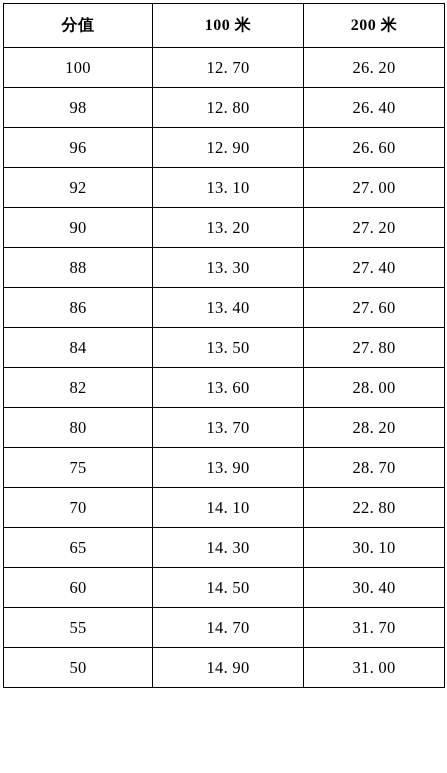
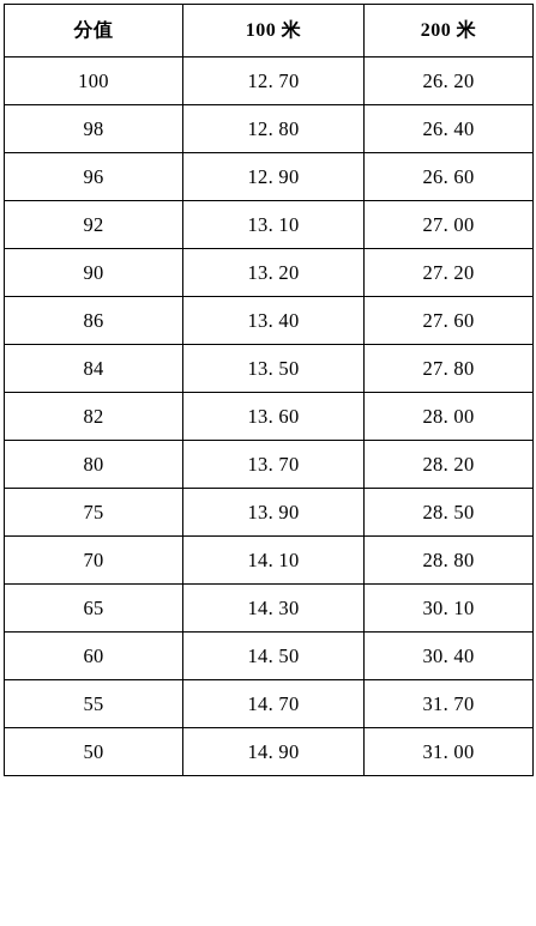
  分值	100 米	200 米
  100	12. 70	26. 20
  98	12. 80	26. 40
  96	12. 90	26. 60
  92	13. 10	27. 00
  90	13. 20	27. 20
- 88	13. 30	27. 40
  86	13. 40	27. 60
  84	13. 50	27. 80
  82	13. 60	28. 00
  80	13. 70	28. 20
- 75	13. 90	28. 70
+ 75	13. 90	28. 50
- 70	14. 10	22. 80
+ 70	14. 10	28. 80
  65	14. 30	30. 10
  60	14. 50	30. 40
  55	14. 70	31. 70
  50	14. 90	31. 00
